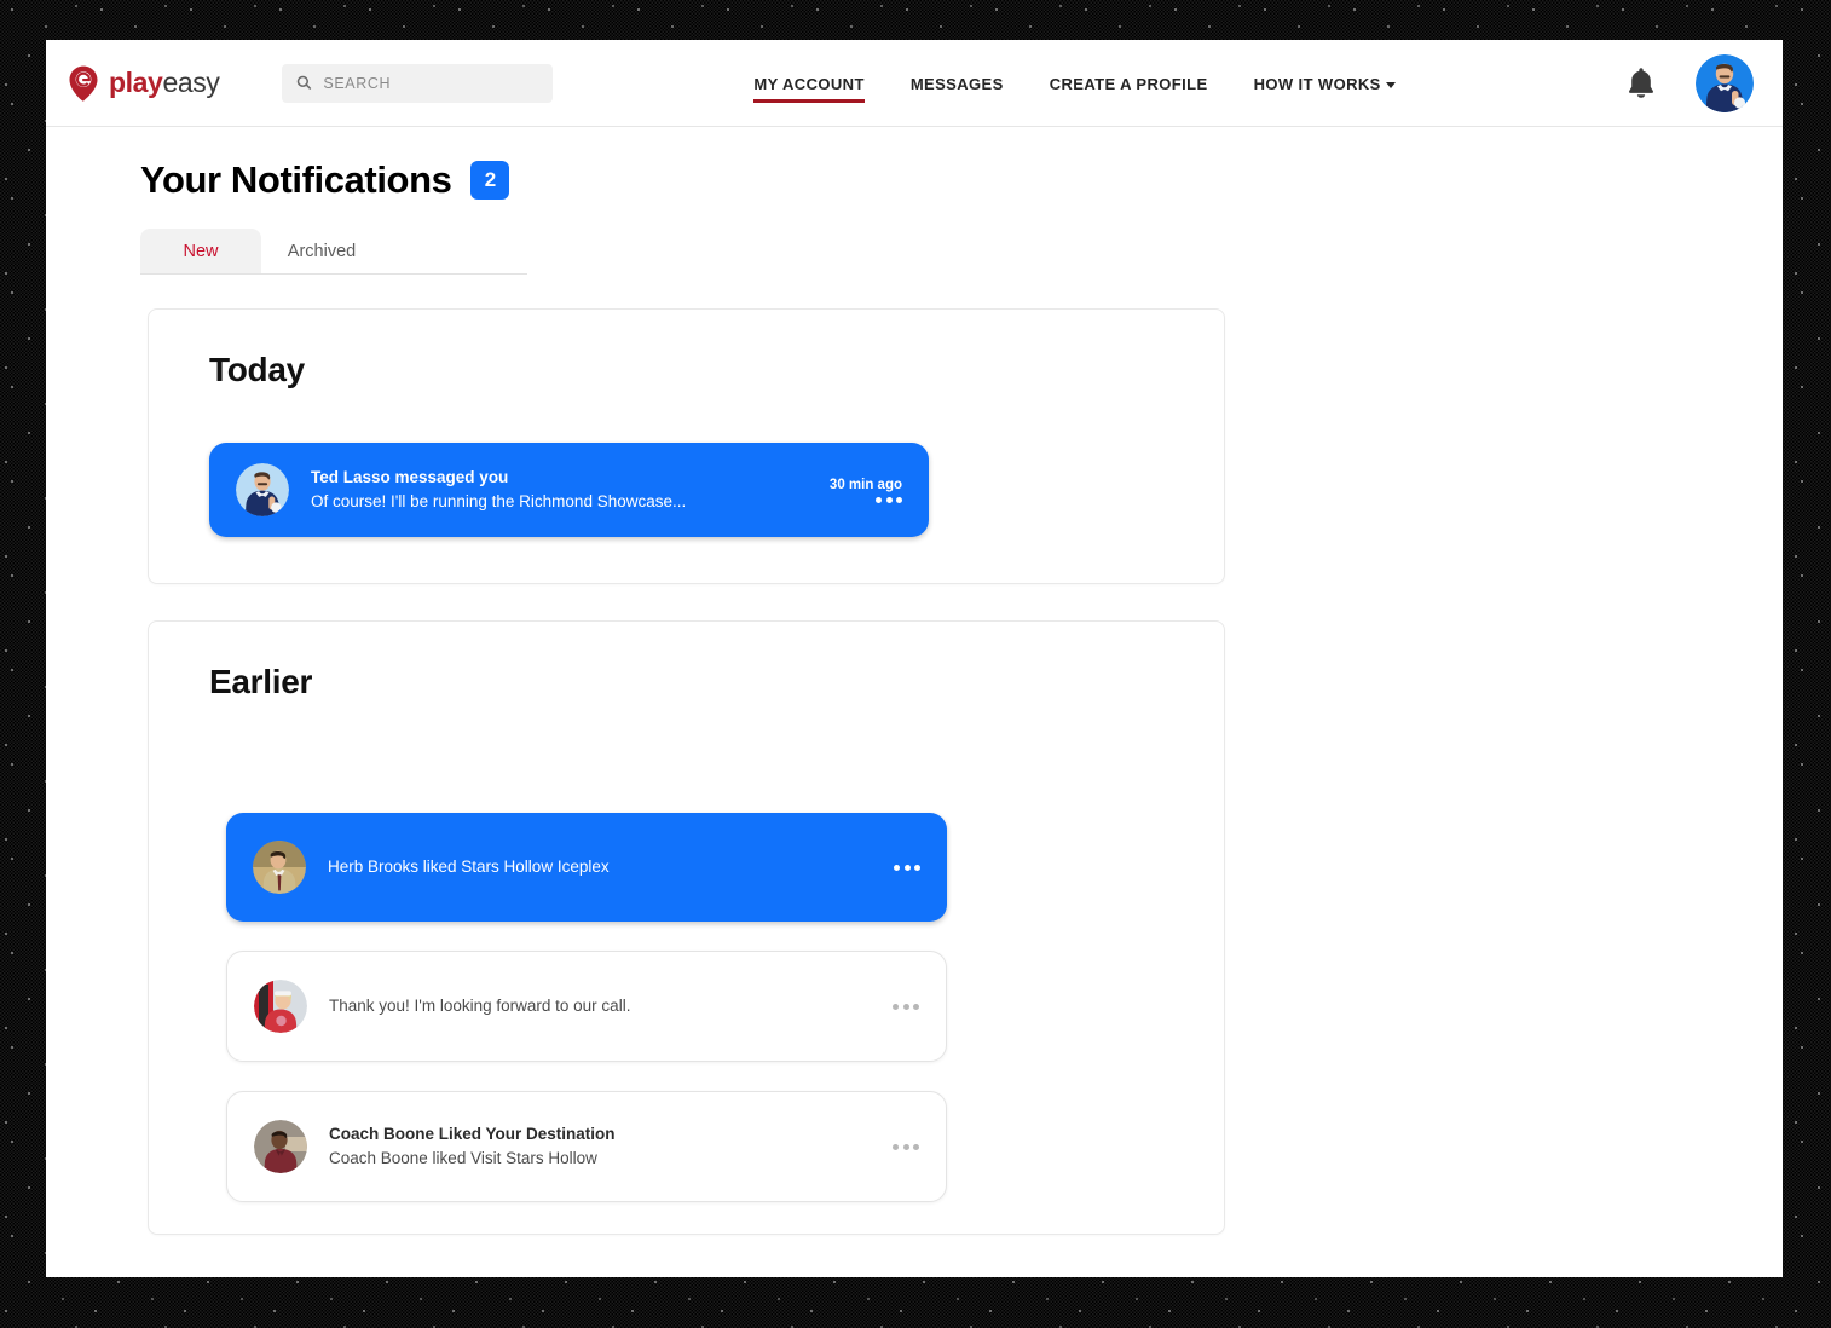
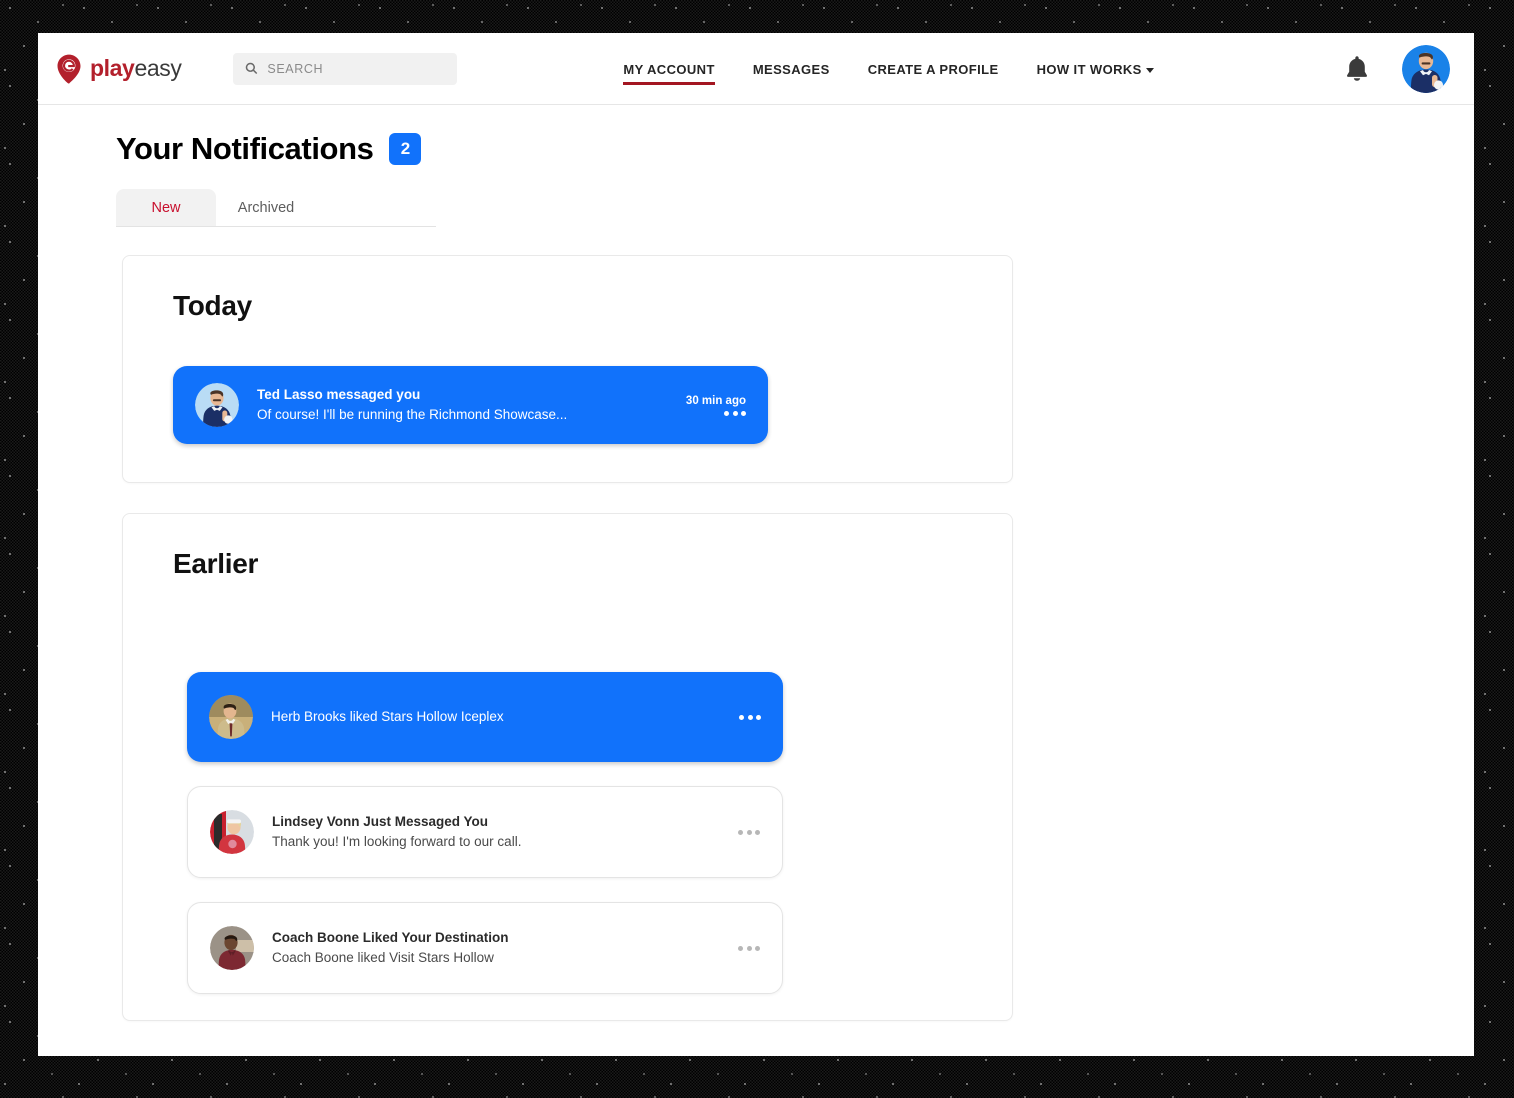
  playeasy
  SEARCH
  MY ACCOUNT
  MESSAGES
  CREATE A PROFILE
  HOW IT WORKS
  Your Notifications
  2
  New
  Archived
  Today
  Ted Lasso messaged you
  Of course! I'll be running the Richmond Showcase...
  30 min ago
  Earlier
  Herb Brooks liked Stars Hollow Iceplex
+ Lindsey Vonn Just Messaged You
  Thank you! I'm looking forward to our call.
  Coach Boone Liked Your Destination
  Coach Boone liked Visit Stars Hollow
